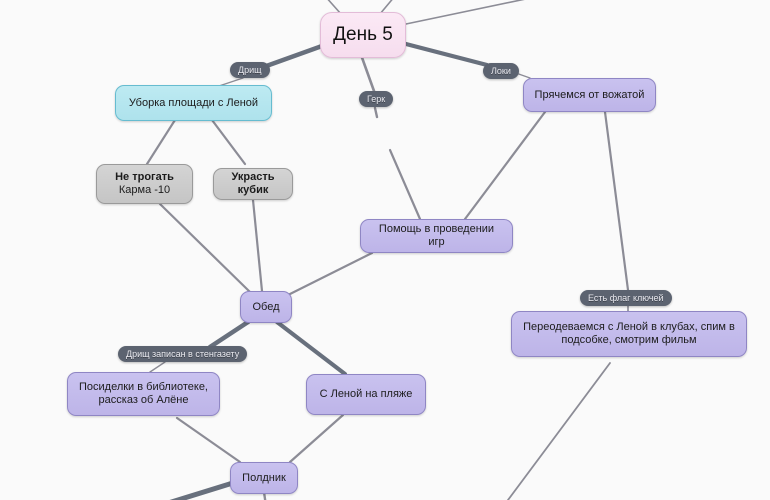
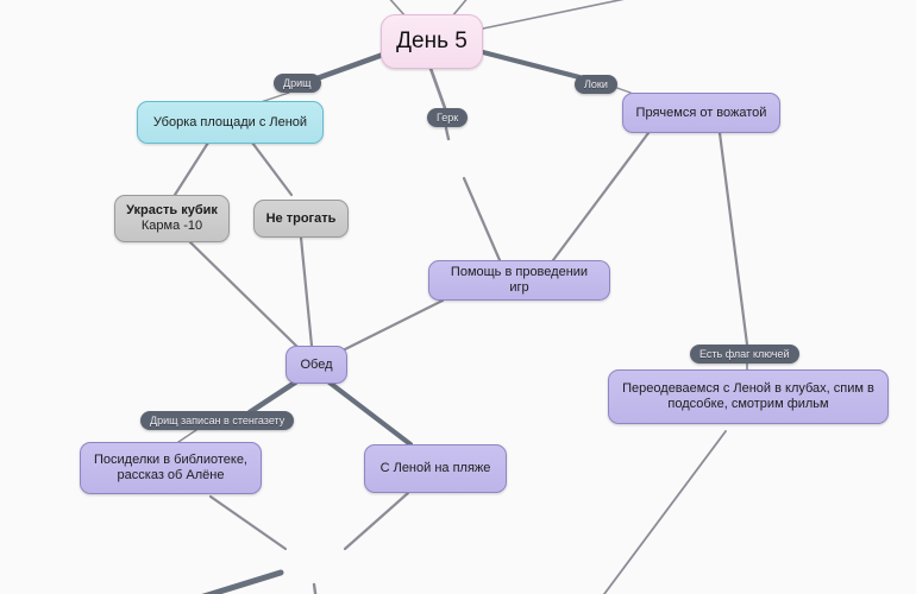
  День 5
  Уборка площади с Леной
- Не трогать
+ Украсть кубик
  Карма -10
- Украсть кубик
+ Не трогать
  Прячемся от вожатой
  Помощь в проведении игр
  Обед
  Посиделки в библиотеке, рассказ об Алёне
  С Леной на пляже
  Переодеваемся с Леной в клубах, спим в подсобке, смотрим фильм
- Полдник
  Дрищ
  Герк
  Локи
  Есть флаг ключей
  Дрищ записан в стенгазету
